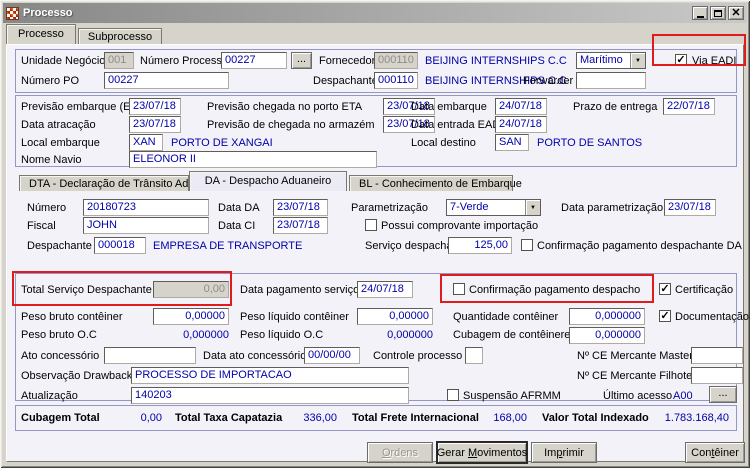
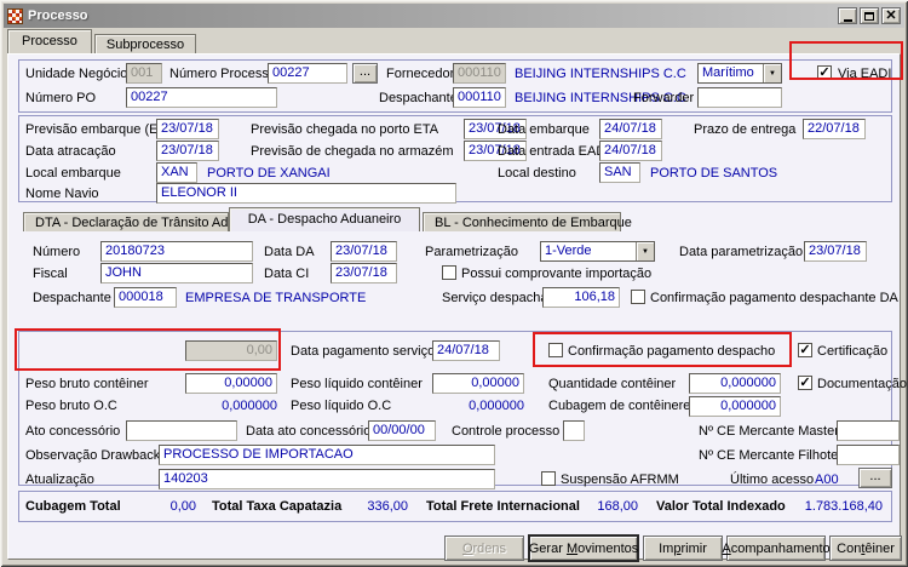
  Processo
  ✕
  Processo
  Subprocesso
  Unidade Negócio
  001
  Número Process
  00227
  ...
  Fornecedo
  000110
  BEIJING INTERNSHIPS C.C
  Marítimo
  ✓
  Via EADI
  Número PO
  00227
  Despachant
  000110
  BEIJING INTERNSHIPS C.C
  Forwarder
  Previsão embarque (E
  23/07/18
  Previsão chegada no porto ETA
  23/07/18
  Data embarque
  24/07/18
  Prazo de entrega
  22/07/18
  Data atracação
  23/07/18
  Previsão de chegada no armazém
  23/07/18
  Data entrada EA
  24/07/18
  Local embarque
  XAN
  PORTO DE XANGAI
  Local destino
  SAN
  PORTO DE SANTOS
  Nome Navio
  ELEONOR II
  DTA - Declaração de Trânsito Ad
  DA - Despacho Aduaneiro
  BL - Conhecimento de Embarque
  Número
  20180723
  Data DA
  23/07/18
  Parametrização
- 7-Verde
+ 1-Verde
  Data parametrização
  23/07/18
  Fiscal
  JOHN
  Data CI
  23/07/18
  Possui comprovante importação
  Despachante
  000018
  EMPRESA DE TRANSPORTE
  Serviço despach
- 125,00
+ 106,18
  Confirmação pagamento despachante DA
- Total Serviço Despachante
  0,00
  Data pagamento serviç
  24/07/18
  Confirmação pagamento despacho
  ✓
  Certificação
  Peso bruto contêiner
  0,00000
  Peso líquido contêiner
  0,00000
  Quantidade contêiner
  0,000000
  ✓
  Documentação
  Peso bruto O.C
  0,000000
  Peso líquido O.C
  0,000000
  Cubagem de contêinere
  0,000000
  Ato concessório
  Data ato concessóri
  00/00/00
  Controle processo
  Nº CE Mercante Maste
  Observação Drawback
  PROCESSO DE IMPORTACAO
  Nº CE Mercante Filhote
  Atualização
  140203
  Suspensão AFRMM
  Último acesso
  A00
  ...
  Cubagem Total
  0,00
  Total Taxa Capatazia
  336,00
  Total Frete Internacional
  168,00
  Valor Total Indexado
  1.783.168,40
  Ordens
  Gerar Movimentos
  Imprimir
+ Acompanhamento
  Contêiner
